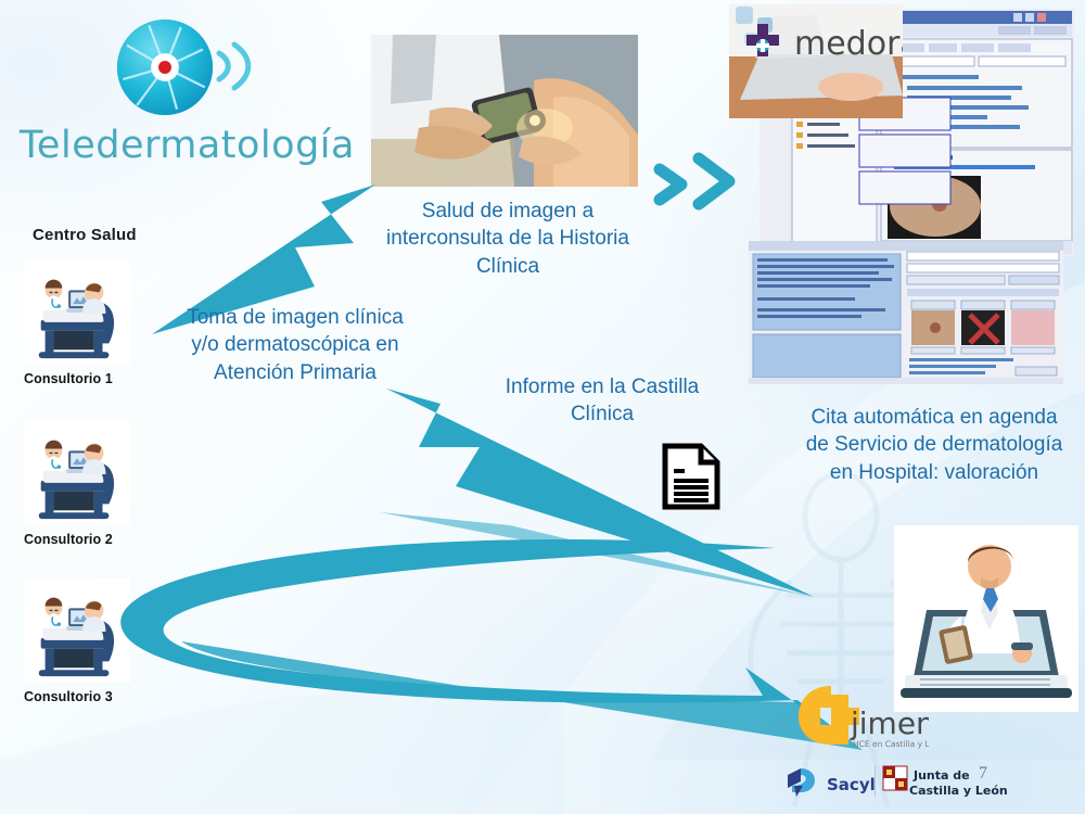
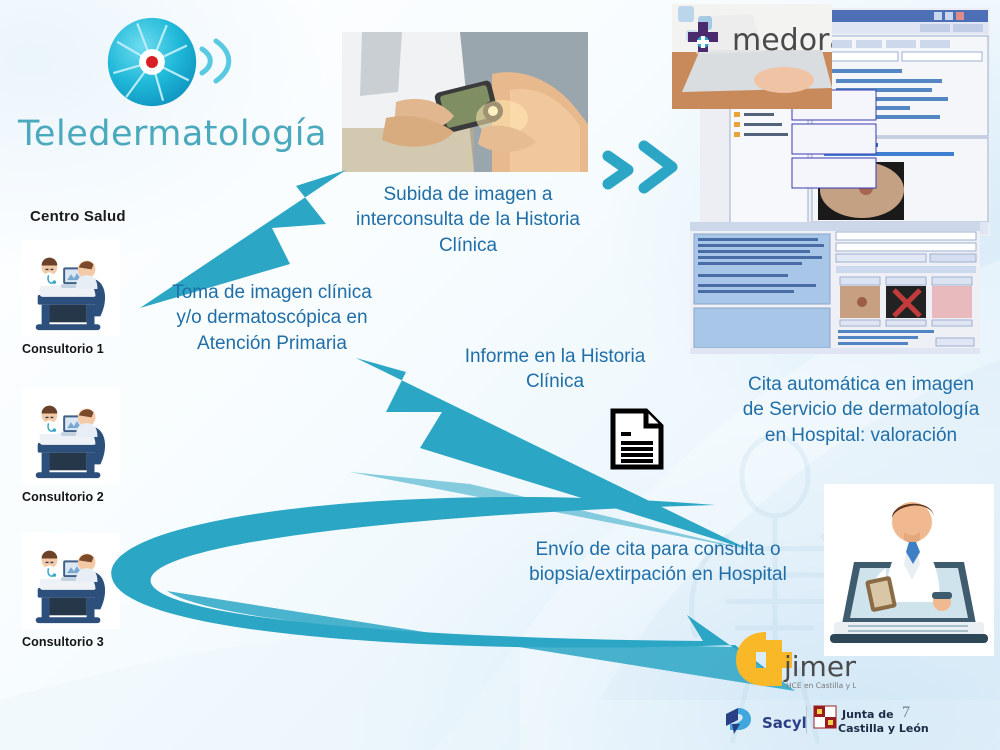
  Teledermatología
  Centro Salud
  Consultorio 1
  Consultorio 2
  Consultorio 3
  medor
- Salud de imagen a interconsulta de la Historia Clínica
+ Subida de imagen a interconsulta de la Historia Clínica
  Toma de imagen clínica y/o dermatoscópica en Atención Primaria
- Informe en la Castilla Clínica
+ Informe en la Historia Clínica
- Cita automática en agenda de Servicio de dermatología en Hospital: valoración
+ Cita automática en imagen de Servicio de dermatología en Hospital: valoración
+ Envío de cita para consulta o biopsia/extirpación en Hospital
  jimen
  HCE en Castilla y L
  Sacyl
  Junta de
  Castilla y León
  7
